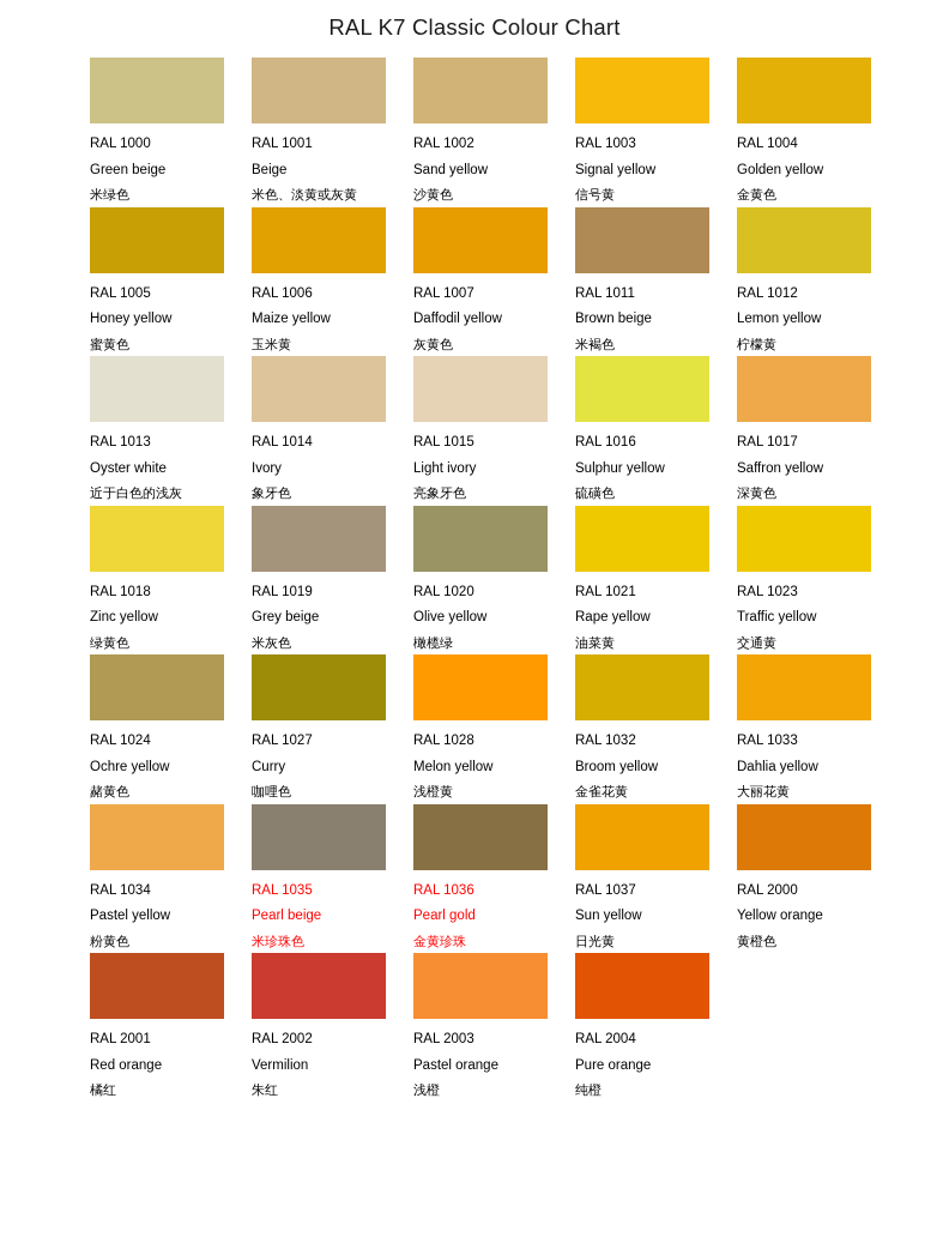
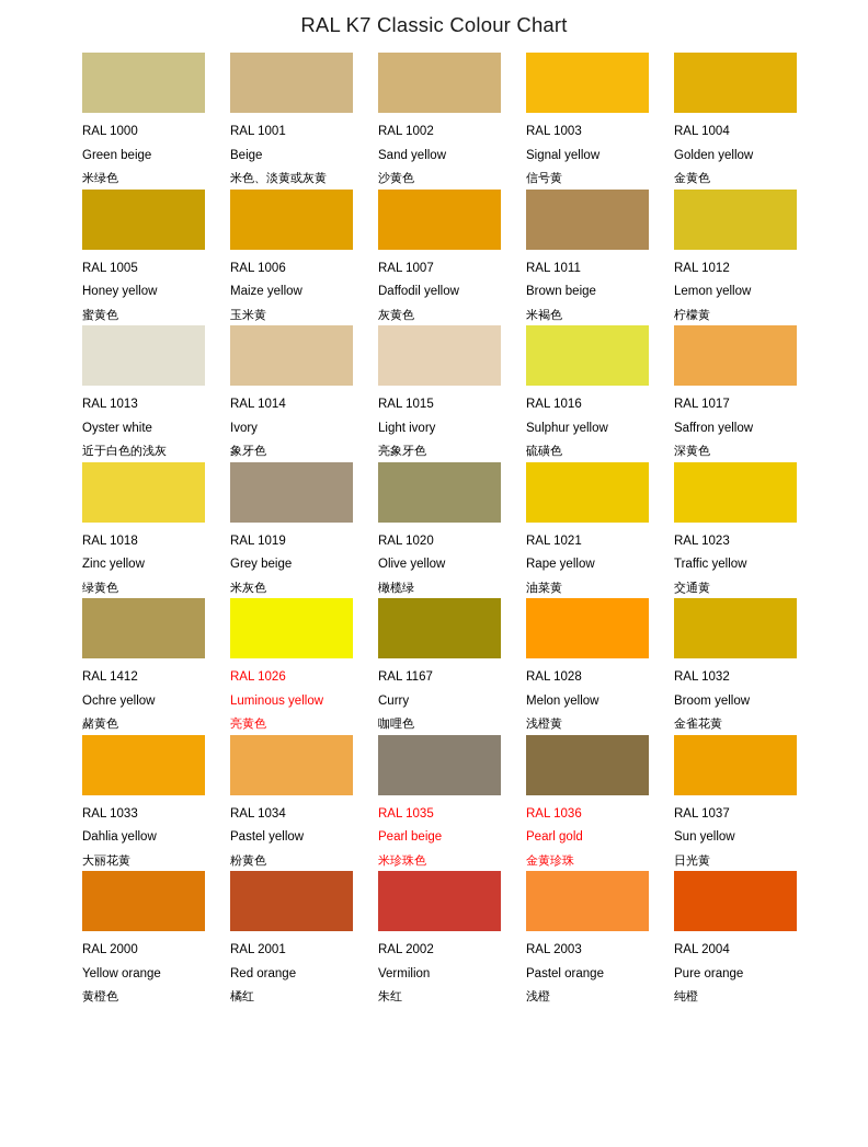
  RAL K7 Classic Colour Chart
  RAL 1000
  Green beige
  米绿色
  RAL 1001
  Beige
  米色、淡黄或灰黄
  RAL 1002
  Sand yellow
  沙黄色
  RAL 1003
  Signal yellow
  信号黄
  RAL 1004
  Golden yellow
  金黄色
  RAL 1005
  Honey yellow
  蜜黄色
  RAL 1006
  Maize yellow
  玉米黄
  RAL 1007
  Daffodil yellow
  灰黄色
  RAL 1011
  Brown beige
  米褐色
  RAL 1012
  Lemon yellow
  柠檬黄
  RAL 1013
  Oyster white
  近于白色的浅灰
  RAL 1014
  Ivory
  象牙色
  RAL 1015
  Light ivory
  亮象牙色
  RAL 1016
  Sulphur yellow
  硫磺色
  RAL 1017
  Saffron yellow
  深黄色
  RAL 1018
  Zinc yellow
  绿黄色
  RAL 1019
  Grey beige
  米灰色
  RAL 1020
  Olive yellow
  橄榄绿
  RAL 1021
  Rape yellow
  油菜黄
  RAL 1023
  Traffic yellow
  交通黄
- RAL 1024
+ RAL 1412
  Ochre yellow
  赭黄色
+ RAL 1026
+ Luminous yellow
+ 亮黄色
- RAL 1027
+ RAL 1167
  Curry
  咖哩色
  RAL 1028
  Melon yellow
  浅橙黄
  RAL 1032
  Broom yellow
  金雀花黄
  RAL 1033
  Dahlia yellow
  大丽花黄
  RAL 1034
  Pastel yellow
  粉黄色
  RAL 1035
  Pearl beige
  米珍珠色
  RAL 1036
  Pearl gold
  金黄珍珠
  RAL 1037
  Sun yellow
  日光黄
  RAL 2000
  Yellow orange
  黄橙色
  RAL 2001
  Red orange
  橘红
  RAL 2002
  Vermilion
  朱红
  RAL 2003
  Pastel orange
  浅橙
  RAL 2004
  Pure orange
  纯橙
